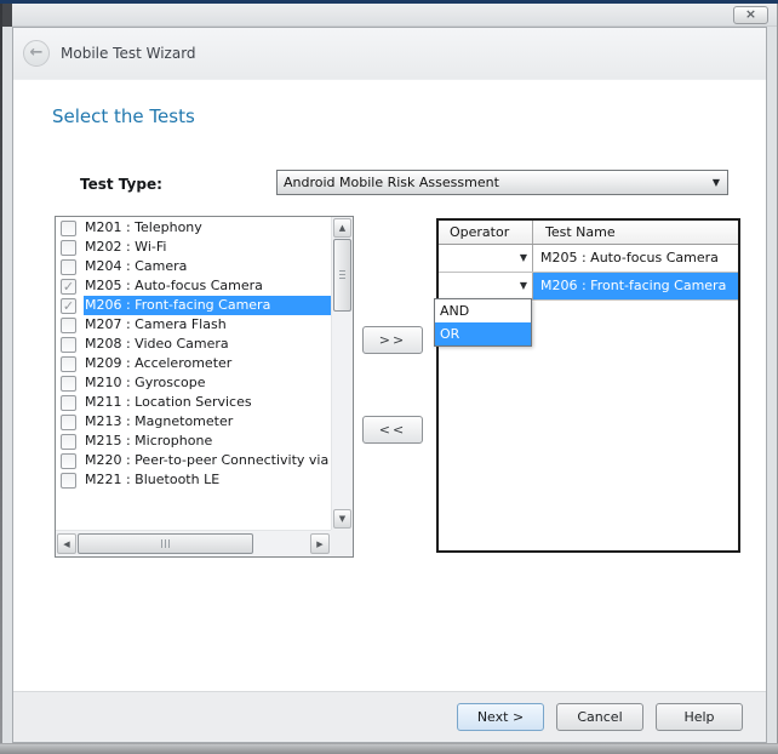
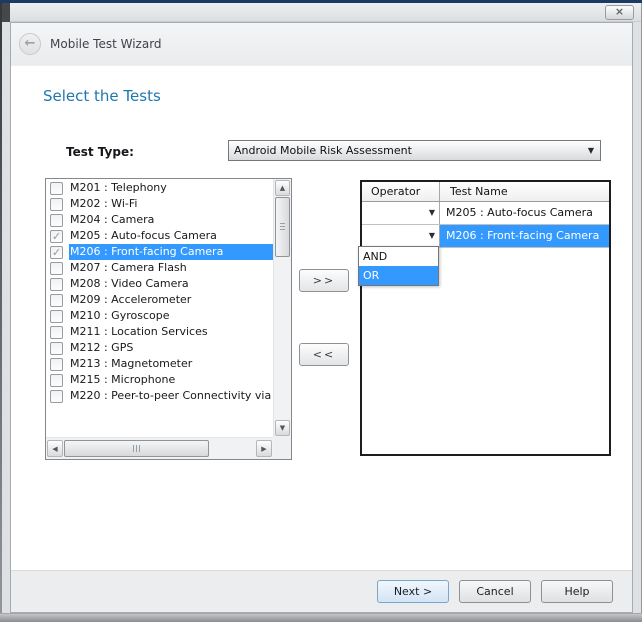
  ×
  ←
  Mobile Test Wizard
  Select the Tests
  Test Type:
  Android Mobile Risk Assessment
  ▼
  M201 : Telephony
  M202 : Wi-Fi
  M204 : Camera
  ✓
  M205 : Auto-focus Camera
  ✓
  M206 : Front-facing Camera
  M207 : Camera Flash
  M208 : Video Camera
  M209 : Accelerometer
  M210 : Gyroscope
  M211 : Location Services
+ M212 : GPS
  M213 : Magnetometer
  M215 : Microphone
  M220 : Peer-to-peer Connectivity via
- M221 : Bluetooth LE
  ▲
  ▼
  ◀
  ▶
  >>
  <<
  Operator
  Test Name
  ▼
  M205 : Auto-focus Camera
  ▼
  M206 : Front-facing Camera
  AND
  OR
  Next >
  Cancel
  Help
